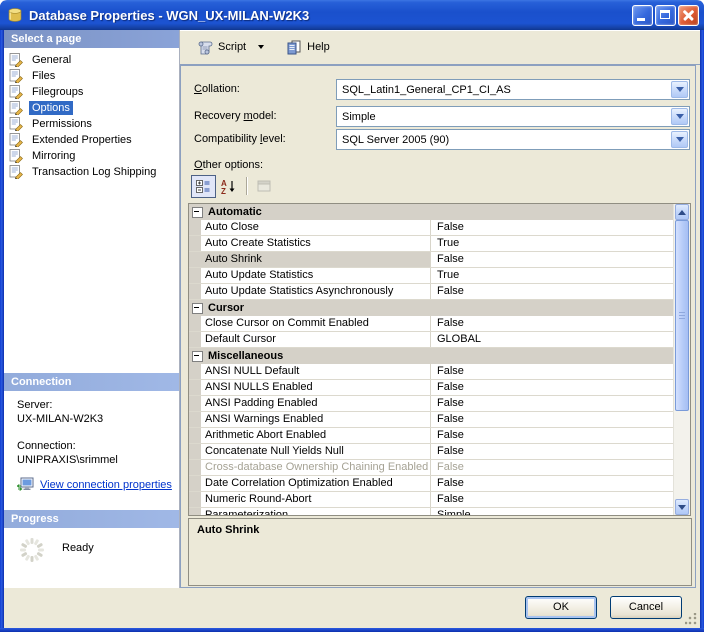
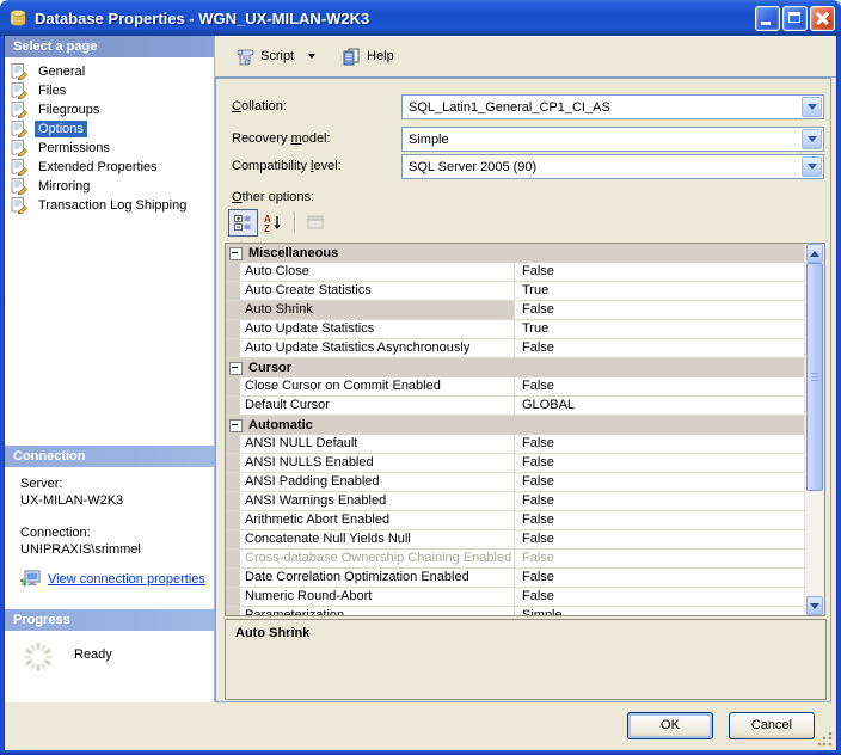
  Database Properties - WGN_UX-MILAN-W2K3
  Select a page
  General
  Files
  Filegroups
  Options
  Permissions
  Extended Properties
  Mirroring
  Transaction Log Shipping
  Connection
  Server:
  UX-MILAN-W2K3
  Connection:
  UNIPRAXIS\srimmel
  View connection properties
  Progress
  Ready
  Script
  Help
  Collation:
  SQL_Latin1_General_CP1_CI_AS
  Recovery model:
  Simple
  Compatibility level:
  SQL Server 2005 (90)
  Other options:
  A
  Z
- Automatic
+ Miscellaneous
  Auto Close
  False
  Auto Create Statistics
  True
  Auto Shrink
  False
  Auto Update Statistics
  True
  Auto Update Statistics Asynchronously
  False
  Cursor
  Close Cursor on Commit Enabled
  False
  Default Cursor
  GLOBAL
- Miscellaneous
+ Automatic
  ANSI NULL Default
  False
  ANSI NULLS Enabled
  False
  ANSI Padding Enabled
  False
  ANSI Warnings Enabled
  False
  Arithmetic Abort Enabled
  False
  Concatenate Null Yields Null
  False
  Cross-database Ownership Chaining Enabled
  False
  Date Correlation Optimization Enabled
  False
  Numeric Round-Abort
  False
  Auto Shrink
  OK
  Cancel
